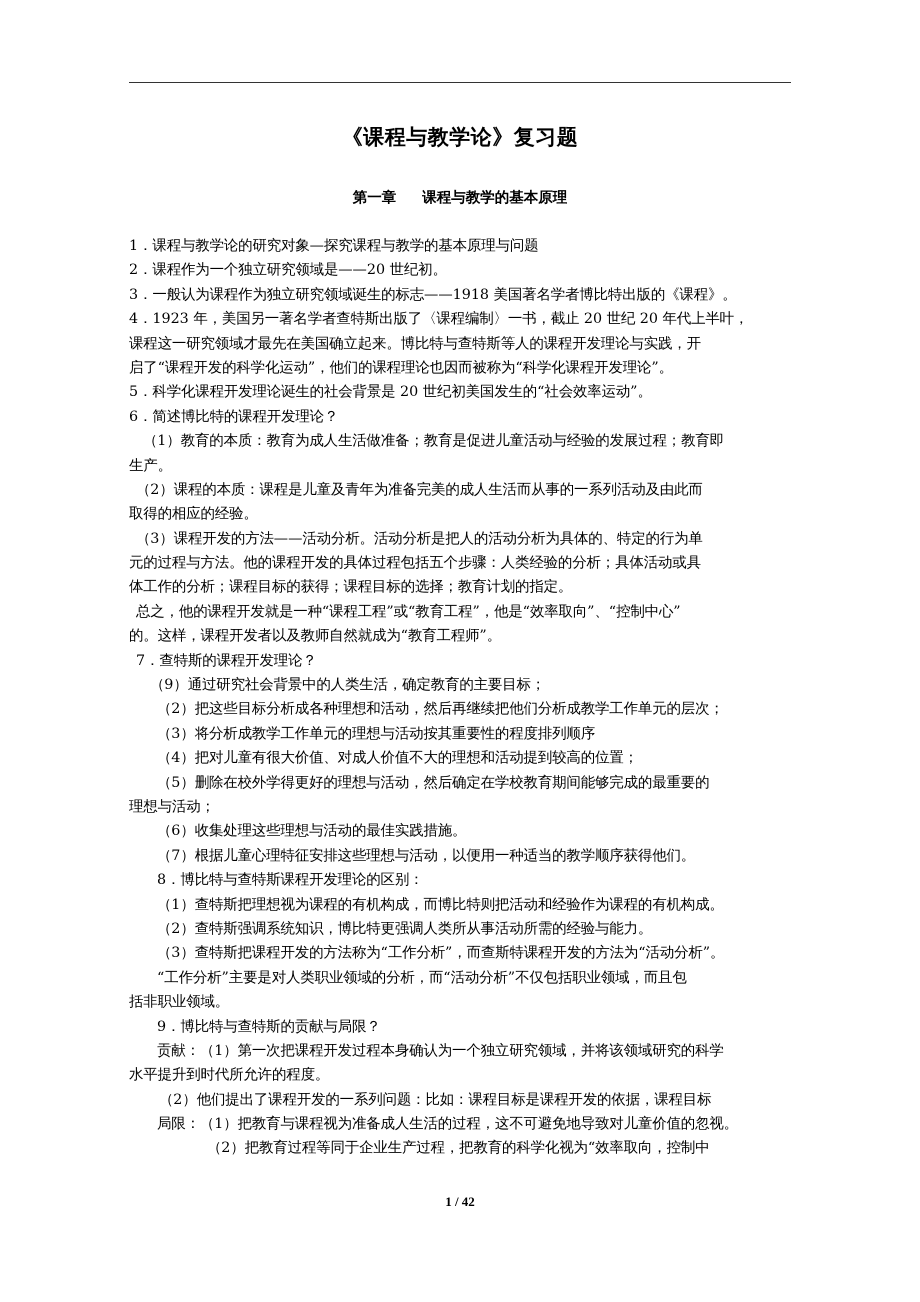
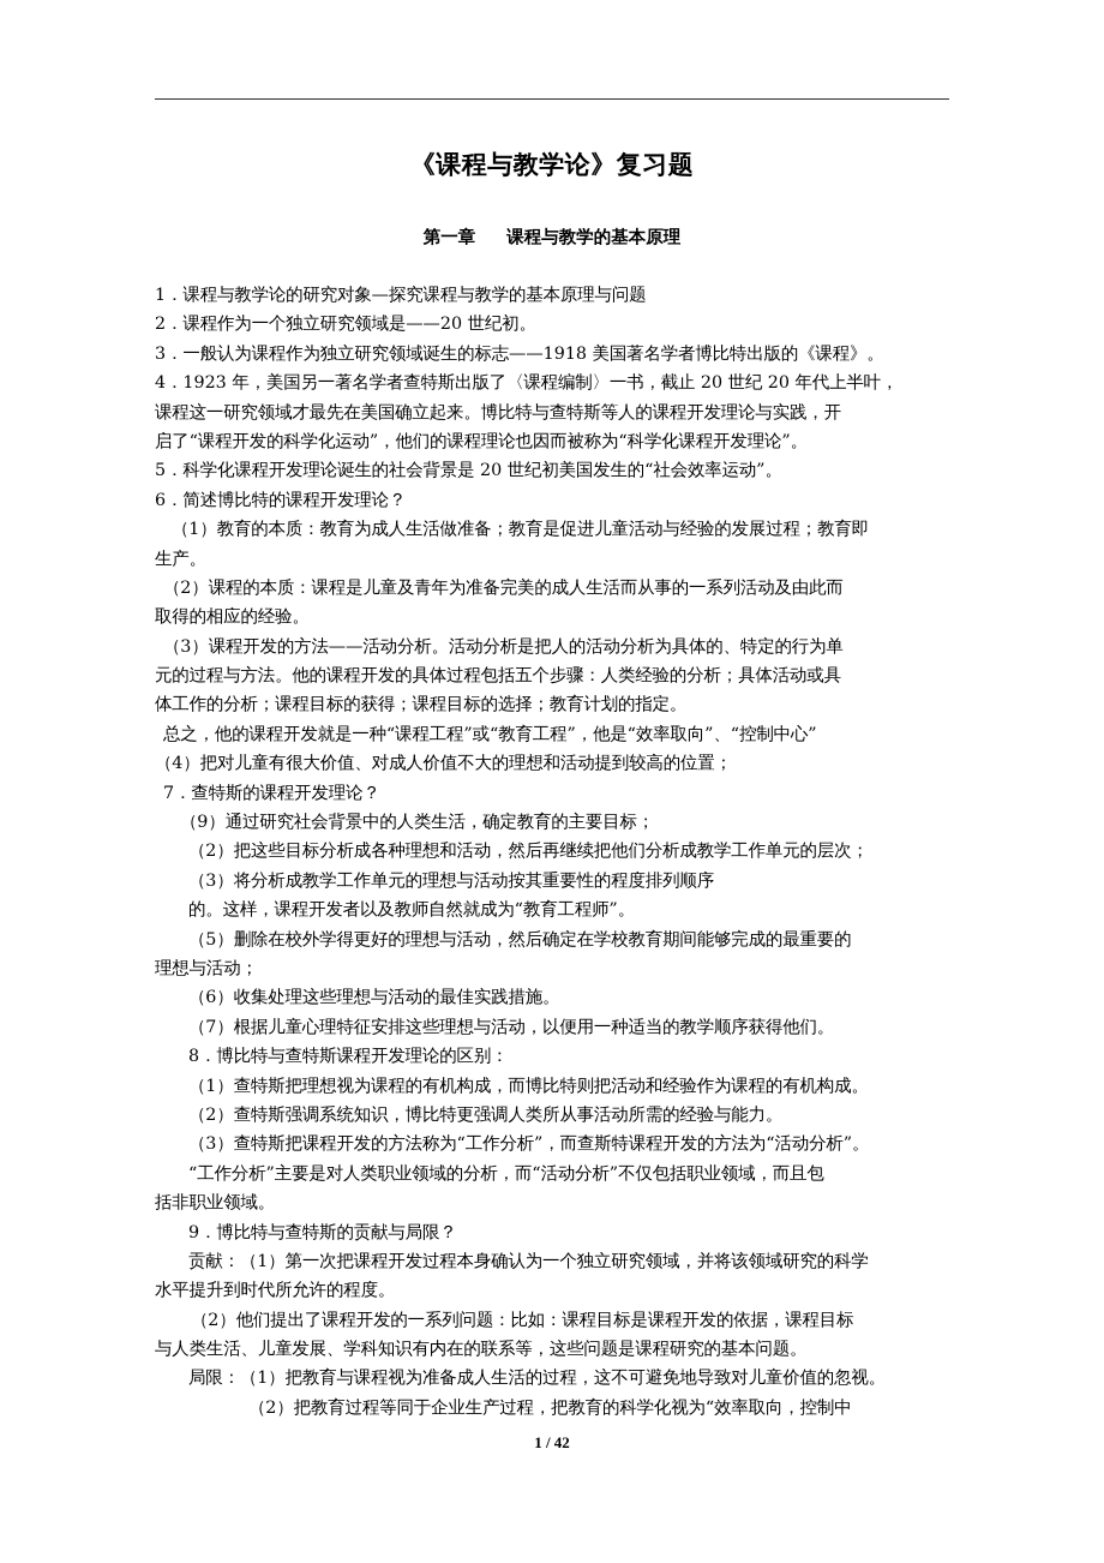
  《课程与教学论》复习题
  第一章 课程与教学的基本原理
  1．课程与教学论的研究对象—探究课程与教学的基本原理与问题
  2．课程作为一个独立研究领域是——20 世纪初。
  3．一般认为课程作为独立研究领域诞生的标志——1918 美国著名学者博比特出版的《课程》。
  4．1923 年，美国另一著名学者查特斯出版了〈课程编制〉一书，截止 20 世纪 20 年代上半叶，
  课程这一研究领域才最先在美国确立起来。博比特与查特斯等人的课程开发理论与实践，开
  启了“课程开发的科学化运动”，他们的课程理论也因而被称为“科学化课程开发理论”。
  5．科学化课程开发理论诞生的社会背景是 20 世纪初美国发生的“社会效率运动”。
  6．简述博比特的课程开发理论？
  （1）教育的本质：教育为成人生活做准备；教育是促进儿童活动与经验的发展过程；教育即
  生产。
  （2）课程的本质：课程是儿童及青年为准备完美的成人生活而从事的一系列活动及由此而
  取得的相应的经验。
  （3）课程开发的方法——活动分析。活动分析是把人的活动分析为具体的、特定的行为单
  元的过程与方法。他的课程开发的具体过程包括五个步骤：人类经验的分析；具体活动或具
  体工作的分析；课程目标的获得；课程目标的选择；教育计划的指定。
  总之，他的课程开发就是一种“课程工程”或“教育工程”，他是“效率取向”、“控制中心”
- 的。这样，课程开发者以及教师自然就成为“教育工程师”。
+ （4）把对儿童有很大价值、对成人价值不大的理想和活动提到较高的位置；
  7．查特斯的课程开发理论？
  （9）通过研究社会背景中的人类生活，确定教育的主要目标；
  （2）把这些目标分析成各种理想和活动，然后再继续把他们分析成教学工作单元的层次；
  （3）将分析成教学工作单元的理想与活动按其重要性的程度排列顺序
- （4）把对儿童有很大价值、对成人价值不大的理想和活动提到较高的位置；
+ 的。这样，课程开发者以及教师自然就成为“教育工程师”。
  （5）删除在校外学得更好的理想与活动，然后确定在学校教育期间能够完成的最重要的
  理想与活动；
  （6）收集处理这些理想与活动的最佳实践措施。
  （7）根据儿童心理特征安排这些理想与活动，以便用一种适当的教学顺序获得他们。
  8．博比特与查特斯课程开发理论的区别：
  （1）查特斯把理想视为课程的有机构成，而博比特则把活动和经验作为课程的有机构成。
  （2）查特斯强调系统知识，博比特更强调人类所从事活动所需的经验与能力。
  （3）查特斯把课程开发的方法称为“工作分析”，而查斯特课程开发的方法为“活动分析”。
  “工作分析”主要是对人类职业领域的分析，而“活动分析”不仅包括职业领域，而且包
  括非职业领域。
  9．博比特与查特斯的贡献与局限？
  贡献：（1）第一次把课程开发过程本身确认为一个独立研究领域，并将该领域研究的科学
  水平提升到时代所允许的程度。
  （2）他们提出了课程开发的一系列问题：比如：课程目标是课程开发的依据，课程目标
+ 与人类生活、儿童发展、学科知识有内在的联系等，这些问题是课程研究的基本问题。
  局限：（1）把教育与课程视为准备成人生活的过程，这不可避免地导致对儿童价值的忽视。
  （2）把教育过程等同于企业生产过程，把教育的科学化视为“效率取向，控制中
  1 / 42
